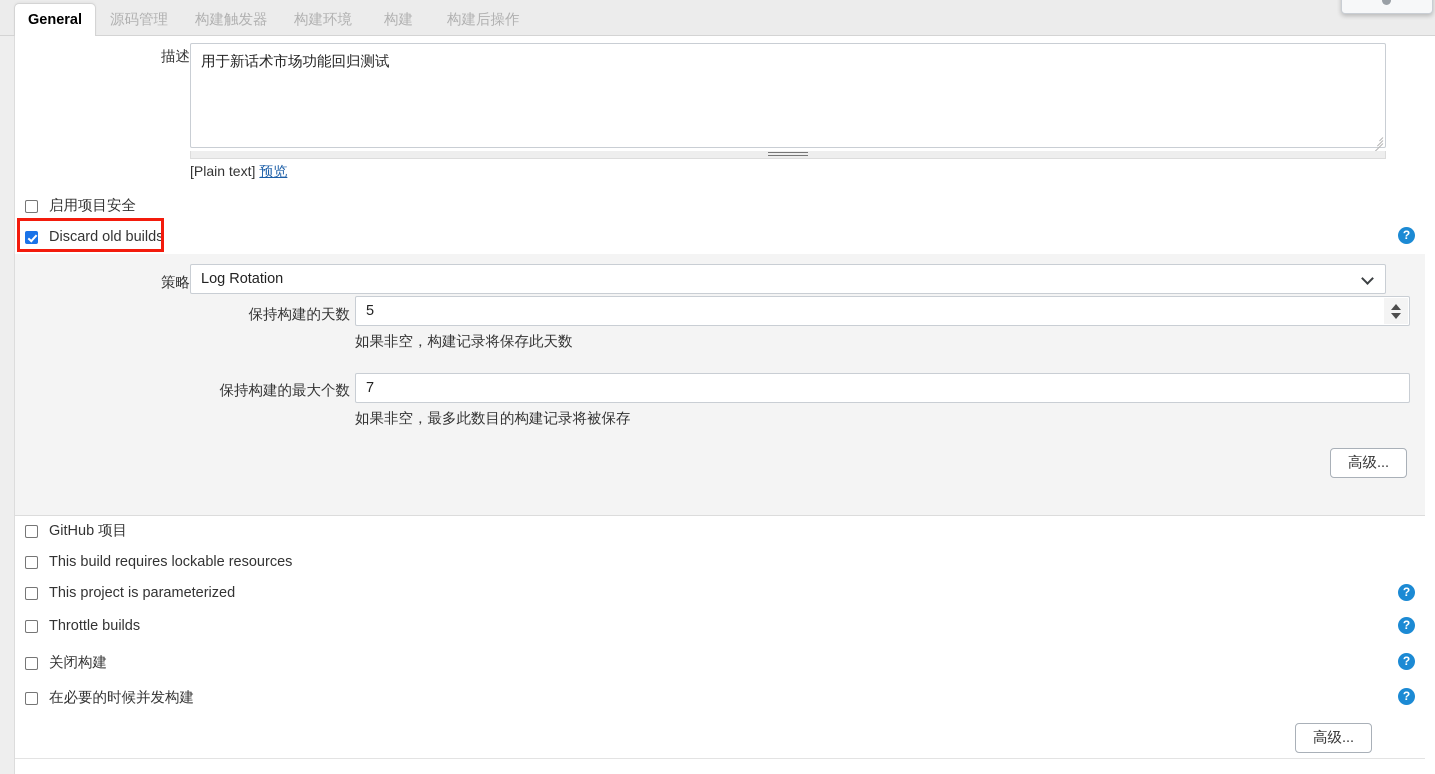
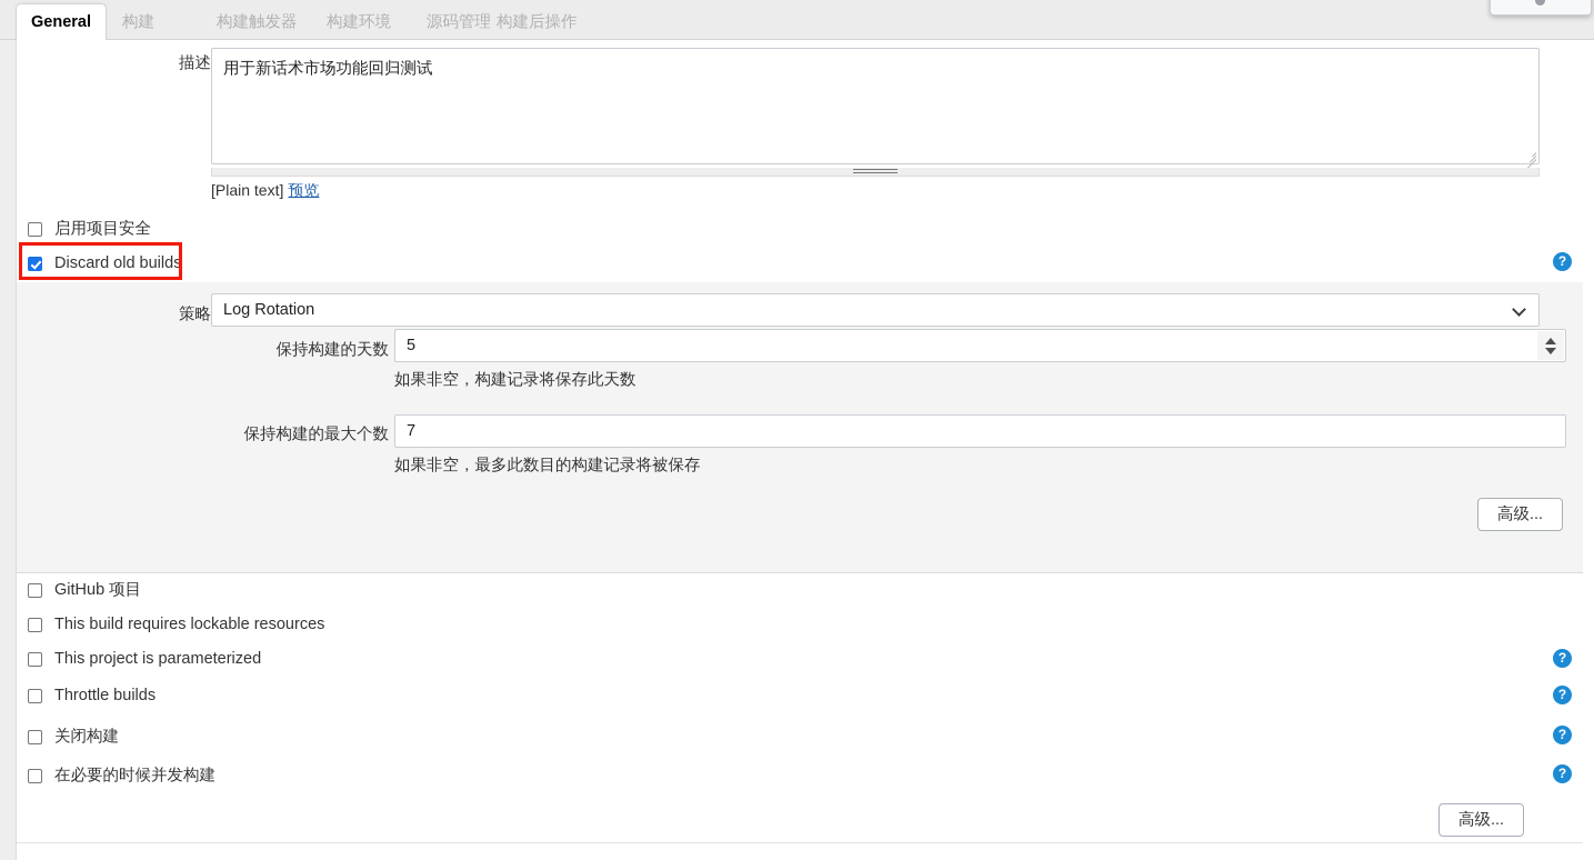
  General
- 源码管理
+ 构建
  构建触发器
  构建环境
- 构建
+ 源码管理
  构建后操作
  描述
  用于新话术市场功能回归测试
  [Plain text] 预览
  启用项目安全
  Discard old builds
  ?
  策略
  Log Rotation
  保持构建的天数
  5
  如果非空，构建记录将保存此天数
  保持构建的最大个数
  7
  如果非空，最多此数目的构建记录将被保存
  高级...
  GitHub 项目
  This build requires lockable resources
  This project is parameterized
  ?
  Throttle builds
  ?
  关闭构建
  ?
  在必要的时候并发构建
  ?
  高级...
